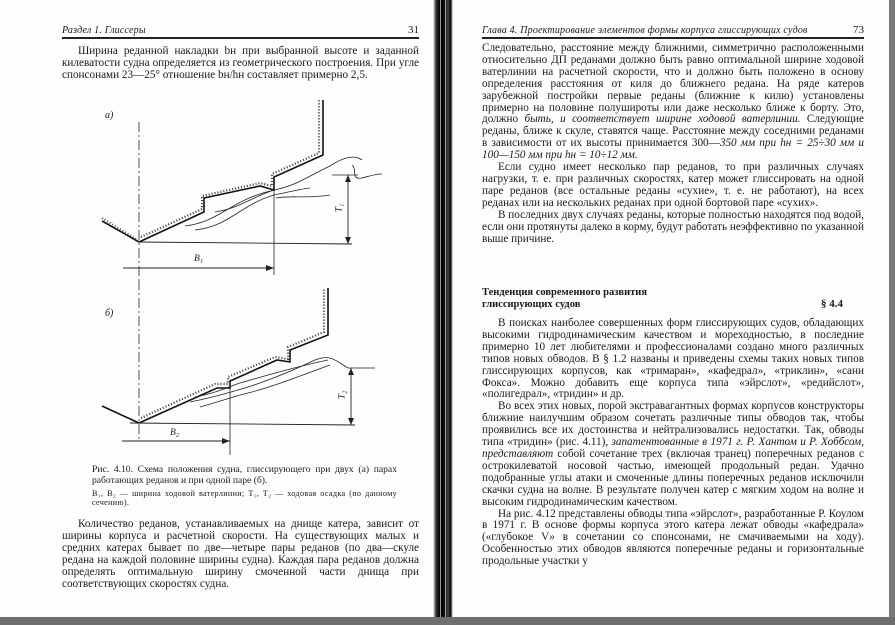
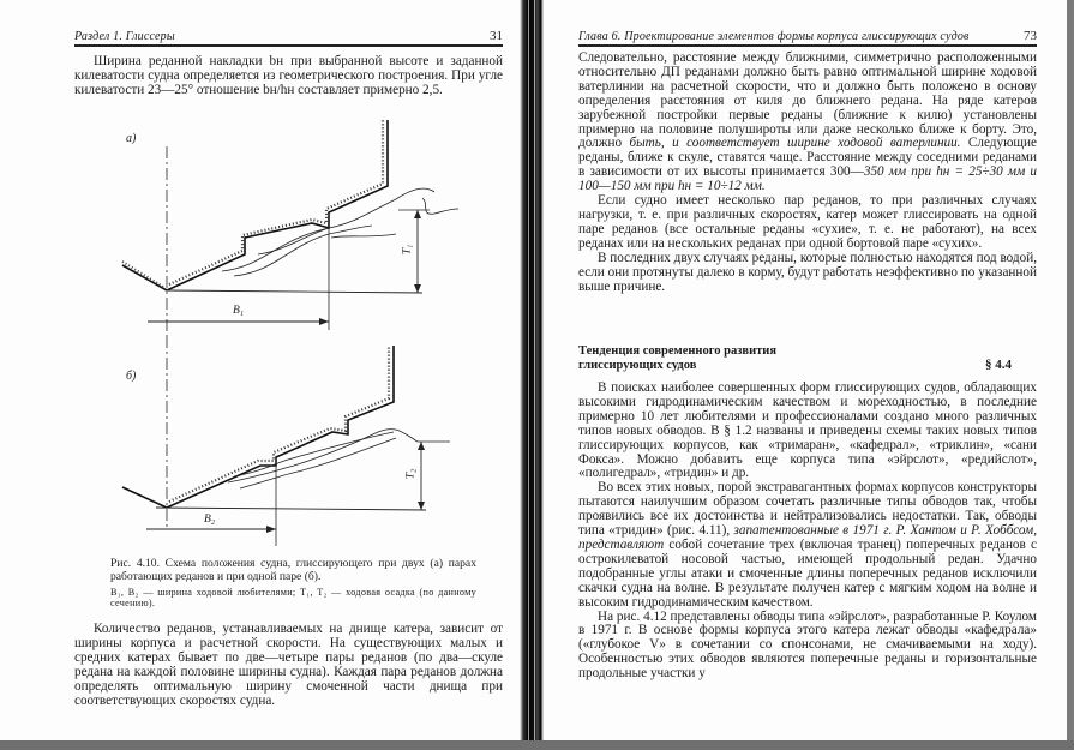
  Раздел 1. Глиссеры
  31
- Ширина реданной накладки bн при выбранной высоте и заданной килеватости судна определяется из геометрического построения. При угле спонсонами 23—25° отношение bн/hн составляет примерно 2,5.
+ Ширина реданной накладки bн при выбранной высоте и заданной килеватости судна определяется из геометрического построения. При угле килеватости 23—25° отношение bн/hн составляет примерно 2,5.
  а)
  B₁
  б)
  B₂
  Рис. 4.10. Схема положения судна, глиссирующего при двух (а) парах работающих реданов и при одной паре (б).
- B₁, B₂ — ширина ходовой ватерлинии; T₁, T₂ — ходовая осадка (по данному сечению).
+ B₁, B₂ — ширина ходовой любителями; T₁, T₂ — ходовая осадка (по данному сечению).
  Количество реданов, устанавливаемых на днище катера, зависит от ширины корпуса и расчетной скорости. На существующих малых и средних катерах бывает по две—четыре пары реданов (по два—скуле редана на каждой половине ширины судна). Каждая пара реданов должна определять оптимальную ширину смоченной части днища при соответствующих скоростях судна.
- Глава 4. Проектирование элементов формы корпуса глиссирующих судов
+ Глава 6. Проектирование элементов формы корпуса глиссирующих судов
  73
  Следовательно, расстояние между ближними, симметрично расположенными относительно ДП реданами должно быть равно оптимальной ширине ходовой ватерлинии на расчетной скорости, что и должно быть положено в основу определения расстояния от киля до ближнего редана. На ряде катеров зарубежной постройки первые реданы (ближние к килю) установлены примерно на половине полуширoты или даже несколько ближе к борту. Это, должно быть, и соответствует ширине ходовой ватерлинии. Следующие реданы, ближе к скуле, ставятся чаще. Расстояние между соседними реданами в зависимости от их высоты принимается 300—350 мм при hн = 25÷30 мм и 100—150 мм при hн = 10÷12 мм.
  Если судно имеет несколько пар реданов, то при различных случаях нагрузки, т. е. при различных скоростях, катер может глиссировать на одной паре реданов (все остальные реданы «сухие», т. е. не работают), на всех реданах или на нескольких реданах при одной бортовой паре «сухих».
  В последних двух случаях реданы, которые полностью находятся под водой, если они протянуты далеко в корму, будут работать неэффективно по указанной выше причине.
  Тенденция современного развития
  глиссирующих судов
  § 4.4
  В поисках наиболее совершенных форм глиссирующих судов, обладающих высокими гидродинамическим качеством и мореходностью, в последние примерно 10 лет любителями и профессионалами создано много различных типов новых обводов. В § 1.2 названы и приведены схемы таких новых типов глиссирующих корпусов, как «тримаран», «кафедрал», «триклин», «сани Фокса». Можно добавить еще корпуса типа «эйрслот», «редийслот», «полигедрал», «тридин» и др.
- Во всех этих новых, порой экстравагантных формах корпусов конструкторы ближние наилучшим образом сочетать различные типы обводов так, чтобы проявились все их достоинства и нейтрализовались недостатки. Так, обводы типа «тридин» (рис. 4.11), запатентованные в 1971 г. Р. Хантом и Р. Хоббсом, представляют собой сочетание трех (включая транец) поперечных реданов с острокилеватой носовой частью, имеющей продольный редан. Удачно подобранные углы атаки и смоченные длины поперечных реданов исключили скачки судна на волне. В результате получен катер с мягким ходом на волне и высоким гидродинамическим качеством.
+ Во всех этих новых, порой экстравагантных формах корпусов конструкторы пытаются наилучшим образом сочетать различные типы обводов так, чтобы проявились все их достоинства и нейтрализовались недостатки. Так, обводы типа «тридин» (рис. 4.11), запатентованные в 1971 г. Р. Хантом и Р. Хоббсом, представляют собой сочетание трех (включая транец) поперечных реданов с острокилеватой носовой частью, имеющей продольный редан. Удачно подобранные углы атаки и смоченные длины поперечных реданов исключили скачки судна на волне. В результате получен катер с мягким ходом на волне и высоким гидродинамическим качеством.
  На рис. 4.12 представлены обводы типа «эйрслот», разработанные Р. Коулом в 1971 г. В основе формы корпуса этого катера лежат обводы «кафедрала» («глубокое V» в сочетании со спонсонами, не смачиваемыми на ходу). Особенностью этих обводов являются поперечные реданы и горизонтальные продольные участки у
